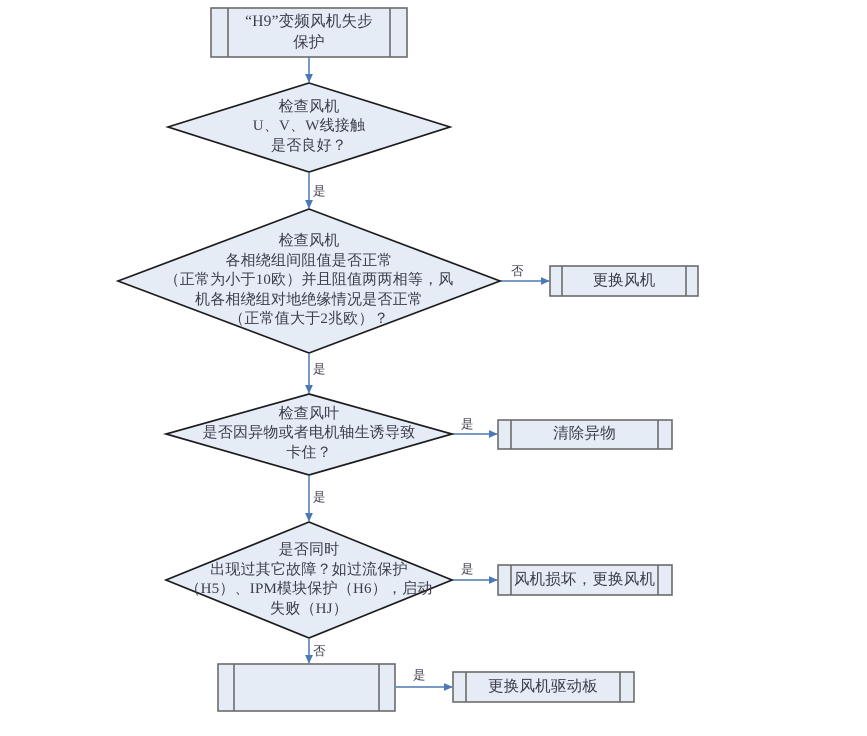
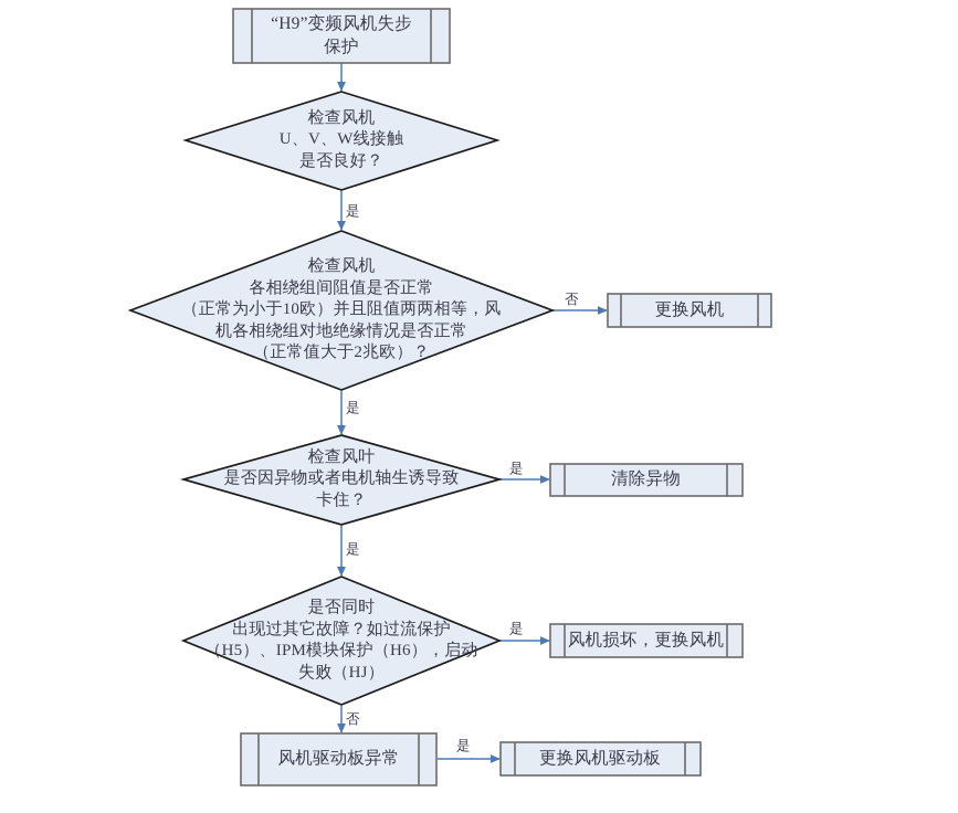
  “H9”变频风机失步
  保护
  检查风机
  U、V、W线接触
  是否良好？
  检查风机
  各相绕组间阻值是否正常
  （正常为小于10欧）并且阻值两两相等，风
  机各相绕组对地绝缘情况是否正常
  （正常值大于2兆欧）？
  更换风机
  检查风叶
  是否因异物或者电机轴生诱导致
  卡住？
  清除异物
  是否同时
  出现过其它故障？如过流保护
  （H5）、IPM模块保护（H6），启动
  失败（HJ）
  风机损坏，更换风机
+ 风机驱动板异常
  更换风机驱动板
  是
  否
  是
  是
  是
  是
  否
  是
